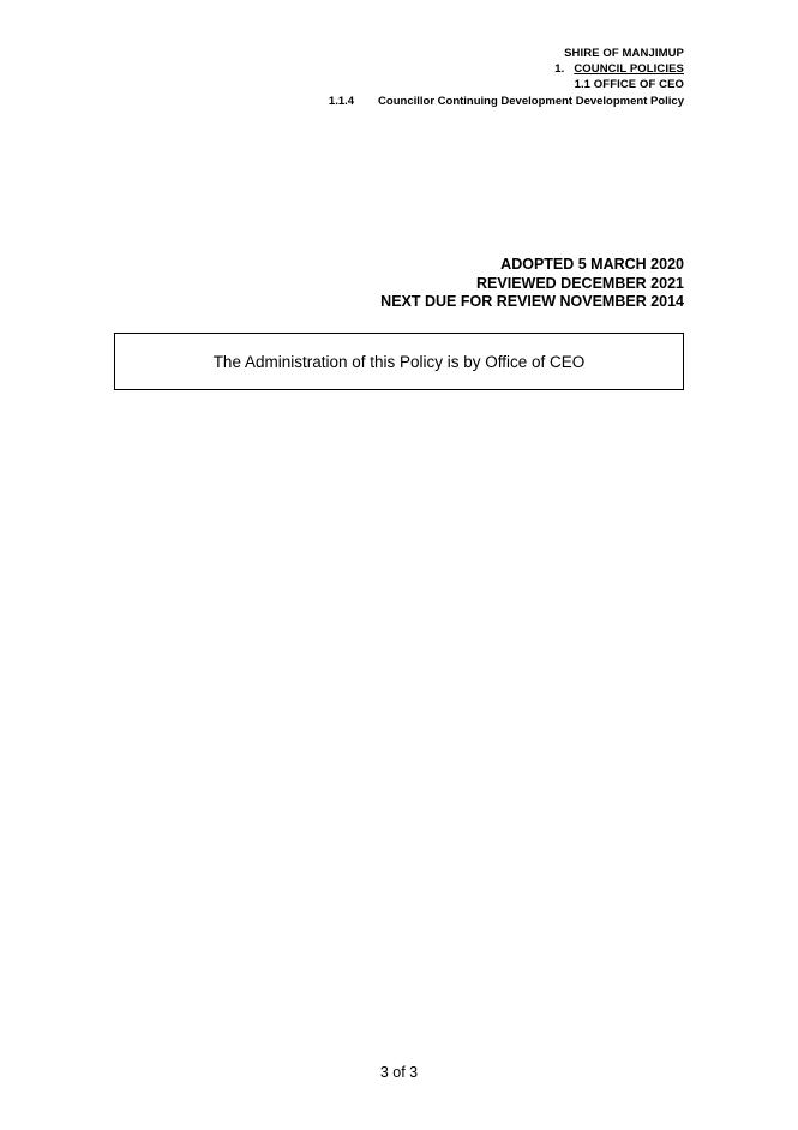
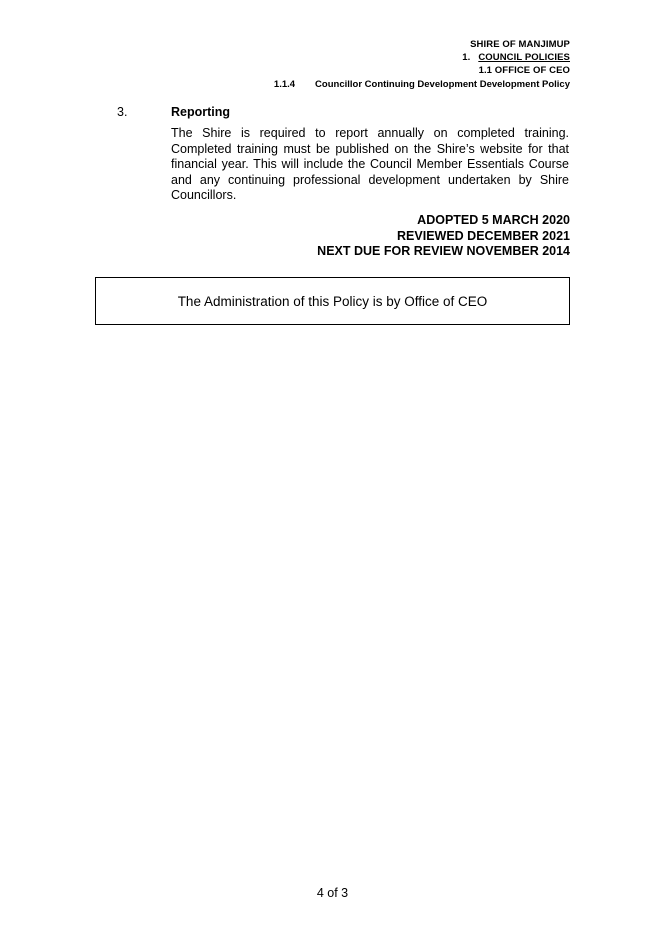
  SHIRE OF MANJIMUP
  1. COUNCIL POLICIES
  1.1 OFFICE OF CEO
  1.1.4 Councillor Continuing Development Development Policy
+ 3.
+ Reporting
+ The Shire is required to report annually on completed training. Completed training must be published on the Shire’s website for that financial year. This will include the Council Member Essentials Course and any continuing professional development undertaken by Shire Councillors.
  ADOPTED 5 MARCH 2020
  REVIEWED DECEMBER 2021
  NEXT DUE FOR REVIEW NOVEMBER 2014
  The Administration of this Policy is by Office of CEO
- 3 of 3
+ 4 of 3
